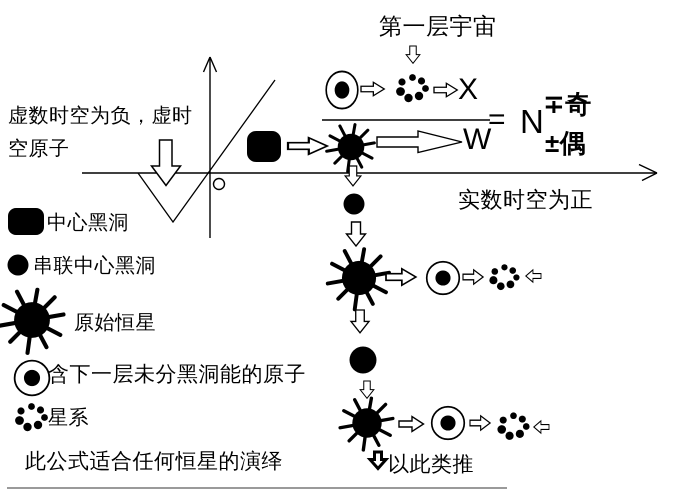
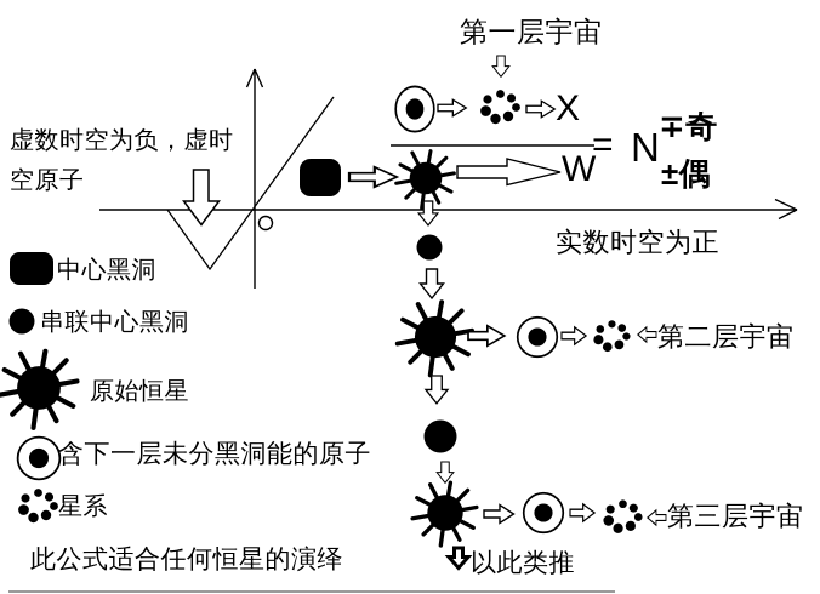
  第一层宇宙
  虚数时空为负，虚时空原子
  实数时空为正
  X
  W
  =
  N
  ∓奇
  ±偶
  中心黑洞
  串联中心黑洞
  原始恒星
  含下一层未分黑洞能的原子
  星系
  此公式适合任何恒星的演绎
+ 第二层宇宙
+ 第三层宇宙
  以此类推
